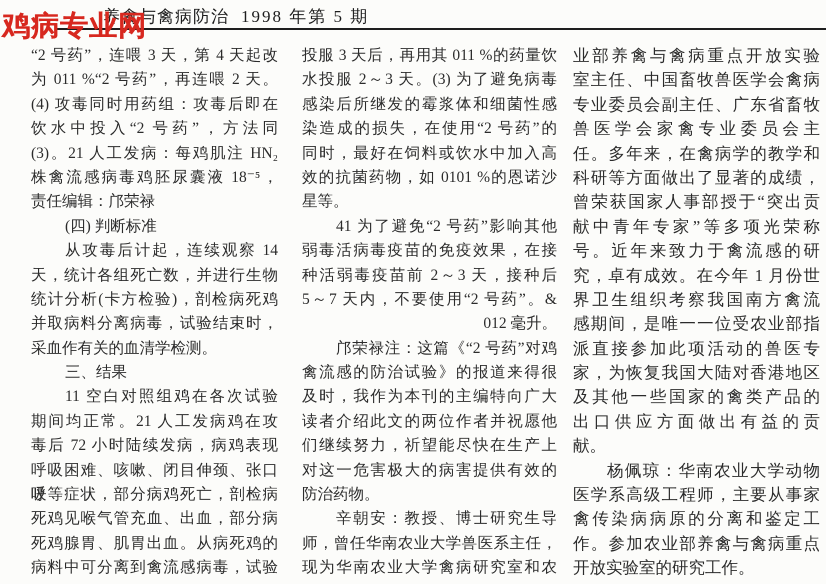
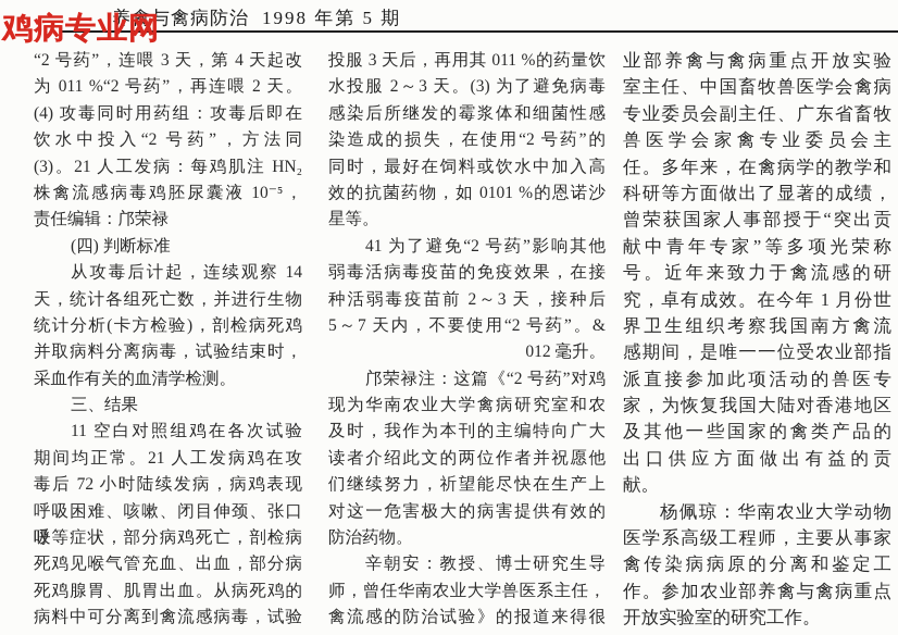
  养禽与禽病防治 1998 年第 5 期
  鸡病专业网
  “2 号药”，连喂 3 天，第 4 天起改
  为 011 %“2 号药”，再连喂 2 天。
  (4) 攻毒同时用药组：攻毒后即在
  饮水中投入“2 号药”，方法同
  (3)。21 人工发病：每鸡肌注 HN₂
- 株禽流感病毒鸡胚尿囊液 18⁻⁵，
+ 株禽流感病毒鸡胚尿囊液 10⁻⁵，
  责任编辑：邝荣禄
  (四) 判断标准
  从攻毒后计起，连续观察 14
  天，统计各组死亡数，并进行生物
  统计分析(卡方检验)，剖检病死鸡
  并取病料分离病毒，试验结束时，
  采血作有关的血清学检测。
  三、结果
  11 空白对照组鸡在各次试验
  期间均正常。21 人工发病鸡在攻
  毒后 72 小时陆续发病，病鸡表现
  呼吸困难、咳嗽、闭目伸颈、张口呼
  吸等症状，部分病鸡死亡，剖检病
  死鸡见喉气管充血、出血，部分病
  死鸡腺胃、肌胃出血。从病死鸡的
  病料中可分离到禽流感病毒，试验
  投服 3 天后，再用其 011 %的药量饮
  水投服 2～3 天。(3) 为了避免病毒
  感染后所继发的霉浆体和细菌性感
  染造成的损失，在使用“2 号药”的
  同时，最好在饲料或饮水中加入高
  效的抗菌药物，如 0101 %的恩诺沙
  星等。
  41 为了避免“2 号药”影响其他
  弱毒活病毒疫苗的免疫效果，在接
  种活弱毒疫苗前 2～3 天，接种后
  5～7 天内，不要使用“2 号药”。&
  012 毫升。
  邝荣禄注：这篇《“2 号药”对鸡
- 禽流感的防治试验》的报道来得很
+ 现为华南农业大学禽病研究室和农
  及时，我作为本刊的主编特向广大
  读者介绍此文的两位作者并祝愿他
  们继续努力，祈望能尽快在生产上
  对这一危害极大的病害提供有效的
  防治药物。
  辛朝安：教授、博士研究生导
  师，曾任华南农业大学兽医系主任，
- 现为华南农业大学禽病研究室和农
+ 禽流感的防治试验》的报道来得很
  业部养禽与禽病重点开放实验
  室主任、中国畜牧兽医学会禽病
  专业委员会副主任、广东省畜牧
  兽医学会家禽专业委员会主
  任。多年来，在禽病学的教学和
  科研等方面做出了显著的成绩，
  曾荣获国家人事部授于“突出贡
  献中青年专家”等多项光荣称
  号。近年来致力于禽流感的研
  究，卓有成效。在今年 1 月份世
  界卫生组织考察我国南方禽流
  感期间，是唯一一位受农业部指
  派直接参加此项活动的兽医专
  家，为恢复我国大陆对香港地区
  及其他一些国家的禽类产品的
  出口供应方面做出有益的贡
  献。
  杨佩琼：华南农业大学动物
  医学系高级工程师，主要从事家
  禽传染病病原的分离和鉴定工
  作。参加农业部养禽与禽病重点
  开放实验室的研究工作。
